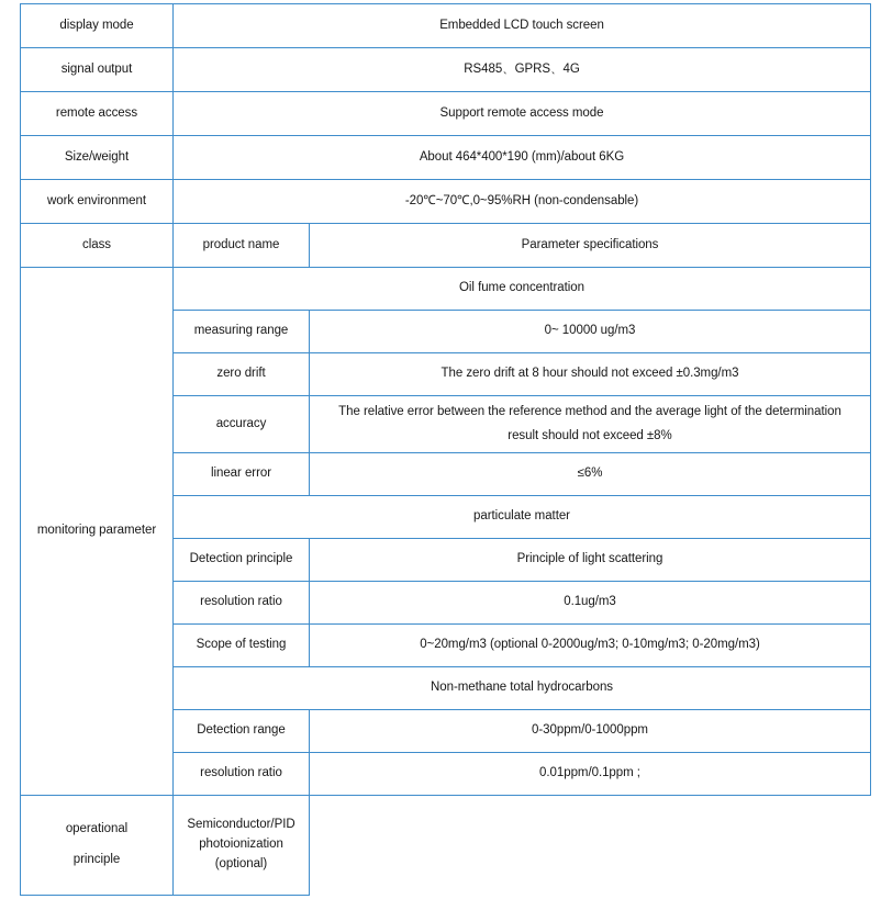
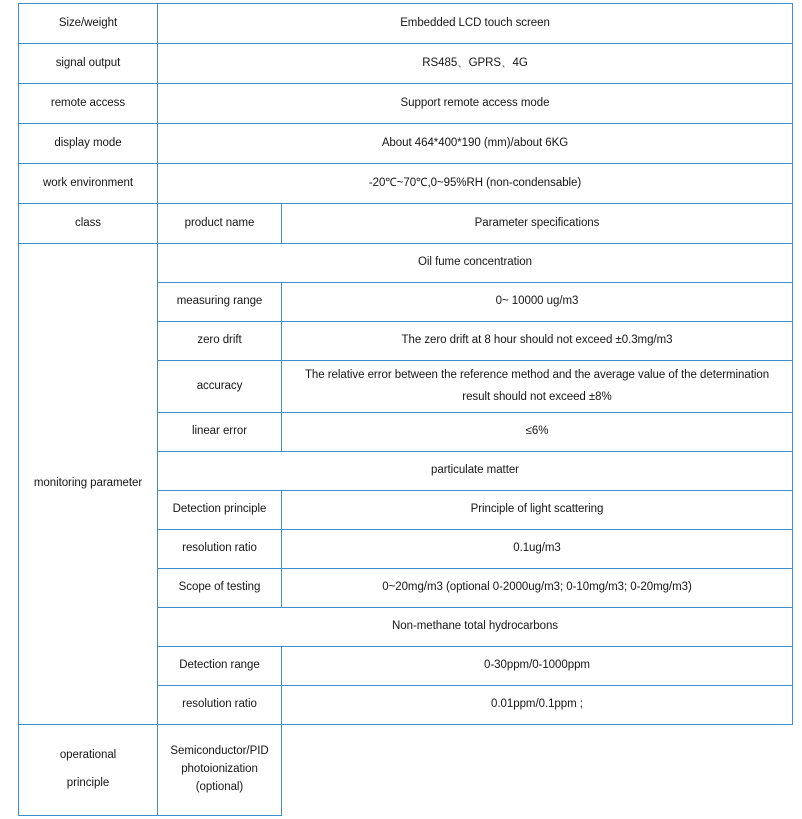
- display mode	Embedded LCD touch screen
+ Size/weight	Embedded LCD touch screen
  signal output	RS485、GPRS、4G
  remote access	Support remote access mode
- Size/weight	About 464*400*190 (mm)/about 6KG
+ display mode	About 464*400*190 (mm)/about 6KG
  work environment	-20℃~70℃,0~95%RH (non-condensable)
  class	product name	Parameter specifications
  monitoring parameter	Oil fume concentration
  measuring range	0~ 10000 ug/m3
  zero drift	The zero drift at 8 hour should not exceed ±0.3mg/m3
- accuracy	The relative error between the reference method and the average light of the determination result should not exceed ±8%
+ accuracy	The relative error between the reference method and the average value of the determination result should not exceed ±8%
  linear error	≤6%
  particulate matter
  Detection principle	Principle of light scattering
  resolution ratio	0.1ug/m3
  Scope of testing	0~20mg/m3 (optional 0-2000ug/m3; 0-10mg/m3; 0-20mg/m3)
  Non-methane total hydrocarbons
  Detection range	0-30ppm/0-1000ppm
  resolution ratio	0.01ppm/0.1ppm ;
  operational principle	Semiconductor/PID photoionization (optional)
